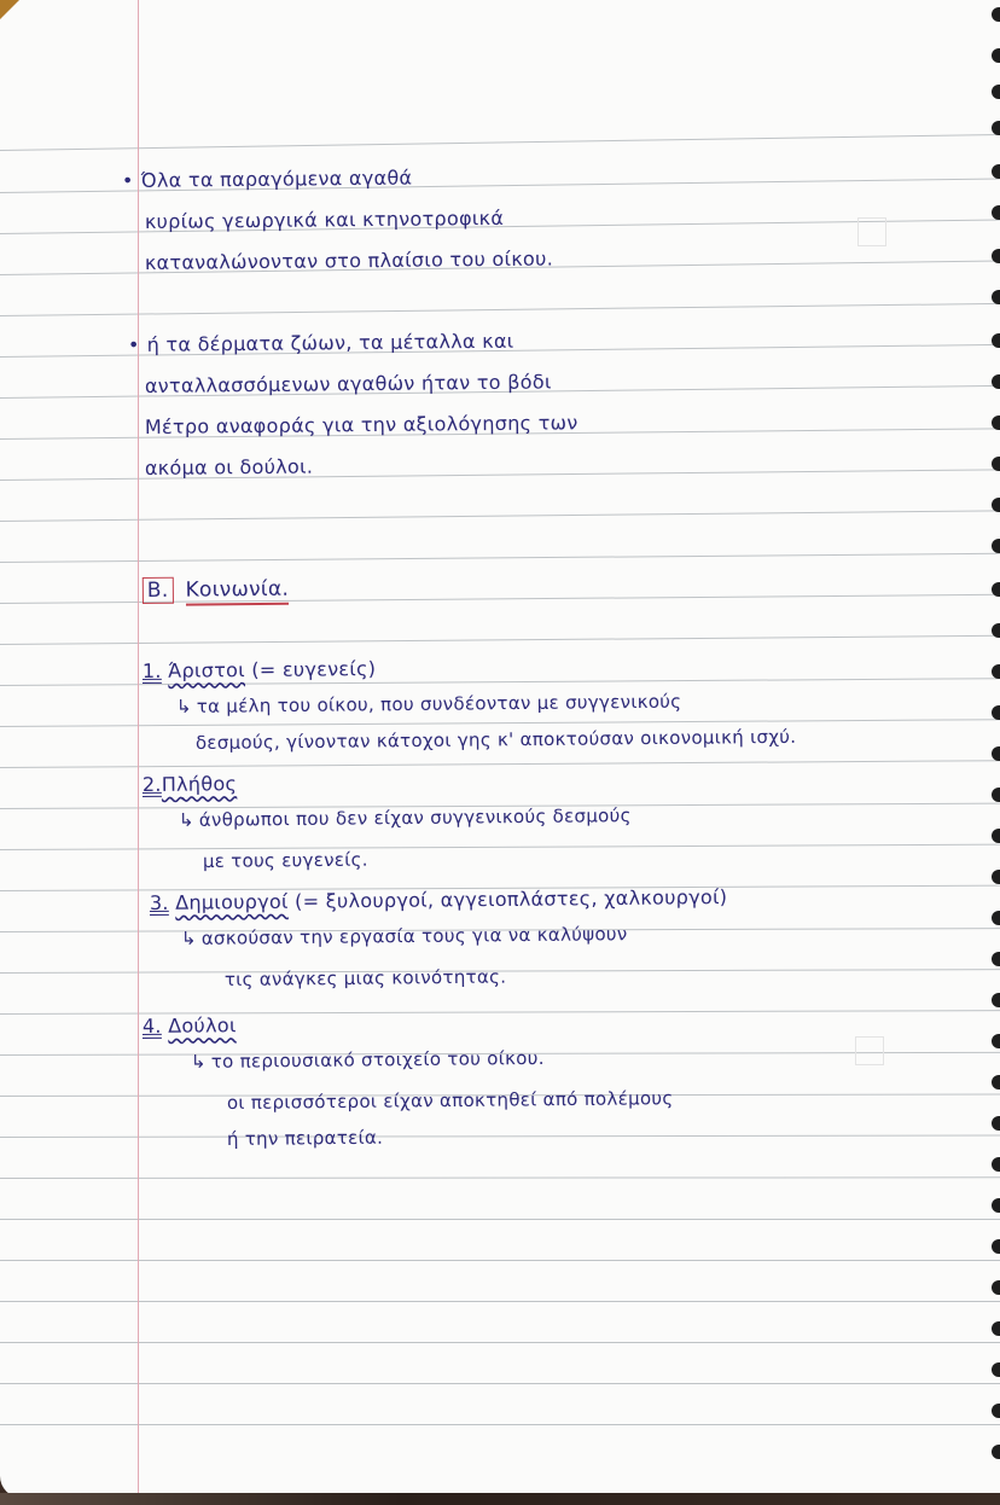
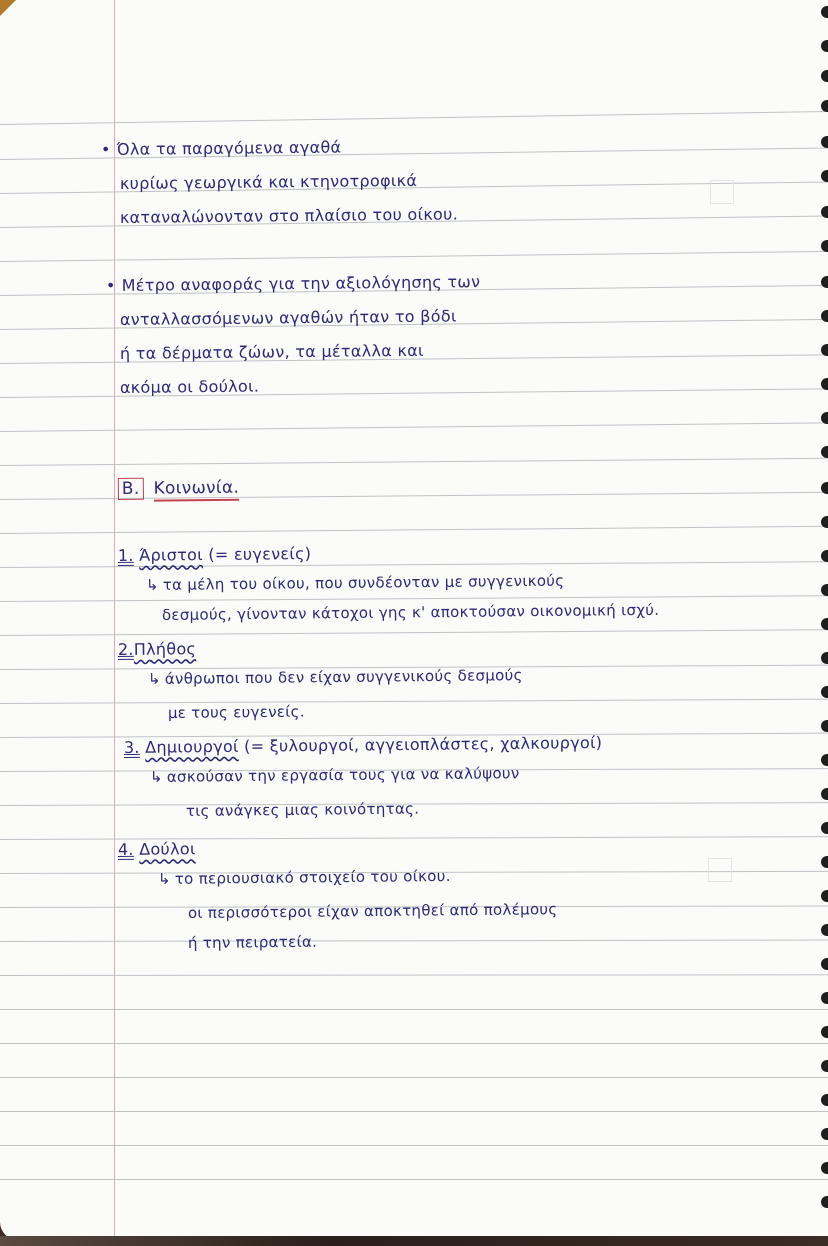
  • Όλα τα παραγόμενα αγαθά
  κυρίως γεωργικά και κτηνοτροφικά
  καταναλώνονταν στο πλαίσιο του οίκου.
- • ή τα δέρματα ζώων, τα μέταλλα και
+ • Μέτρο αναφοράς για την αξιολόγησης των
  ανταλλασσόμενων αγαθών ήταν το βόδι
- Μέτρο αναφοράς για την αξιολόγησης των
+ ή τα δέρματα ζώων, τα μέταλλα και
  ακόμα οι δούλοι.
  B. Κοινωνία.
  1. Άριστοι (= ευγενείς)
  ↳ τα μέλη του οίκου, που συνδέονταν με συγγενικούς
  δεσμούς, γίνονταν κάτοχοι γης κ' αποκτούσαν οικονομική ισχύ.
  2.Πλήθος
  ↳ άνθρωποι που δεν είχαν συγγενικούς δεσμούς
  με τους ευγενείς.
  3. Δημιουργοί (= ξυλουργοί, αγγειοπλάστες, χαλκουργοί)
  ↳ ασκούσαν την εργασία τους για να καλύψουν
  τις ανάγκες μιας κοινότητας.
  4. Δούλοι
  ↳ το περιουσιακό στοιχείο του οίκου.
  οι περισσότεροι είχαν αποκτηθεί από πολέμους
  ή την πειρατεία.
